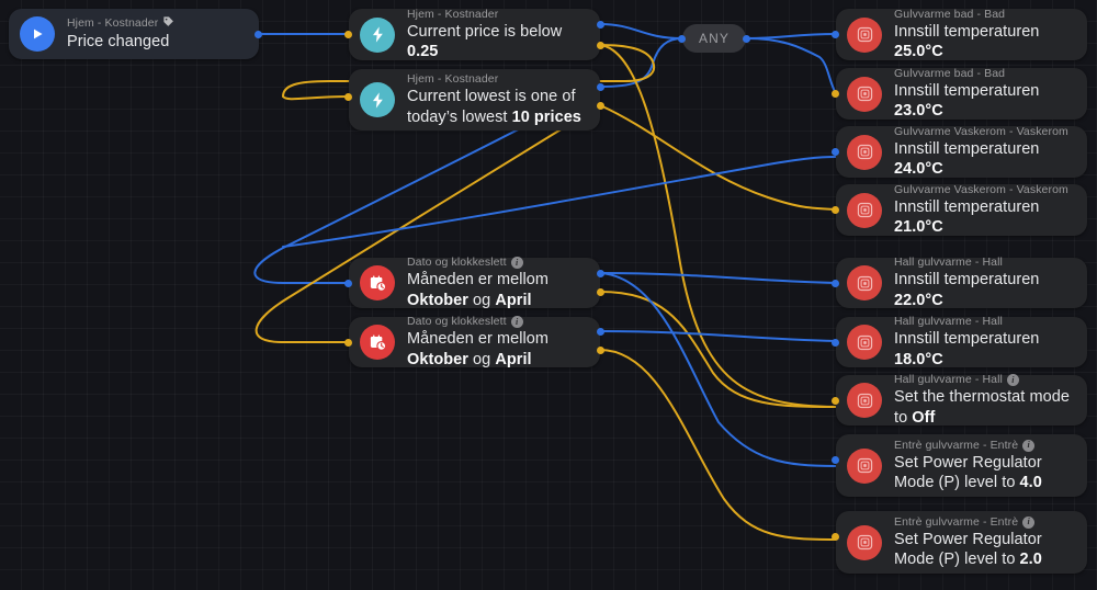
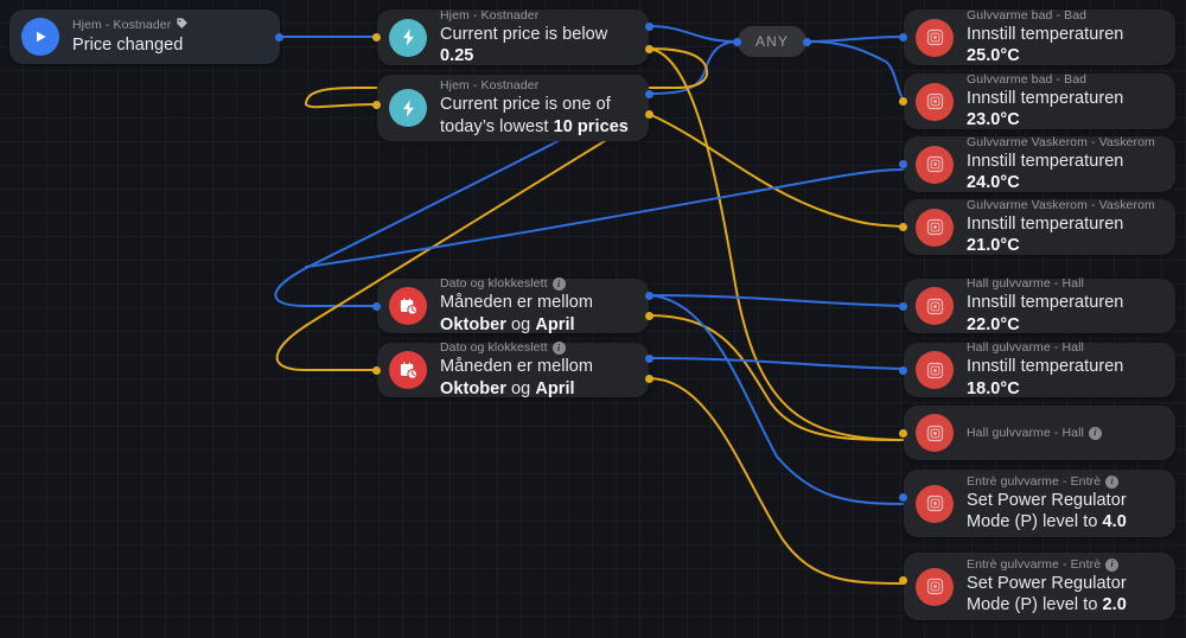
  Hjem - Kostnader
  Price changed
  ANY
  Hjem - Kostnader
  Current price is below 0.25
  Hjem - Kostnader
- Current lowest is one of today’s lowest 10 prices
+ Current price is one of today’s lowest 10 prices
  Dato og klokkeslett
  i
  Måneden er mellom Oktober og April
  Dato og klokkeslett
  i
  Måneden er mellom Oktober og April
  Gulvvarme bad - Bad
  Innstill temperaturen 25.0°C
  Gulvvarme bad - Bad
  Innstill temperaturen 23.0°C
  Gulvvarme Vaskerom - Vaskerom
  Innstill temperaturen 24.0°C
  Gulvvarme Vaskerom - Vaskerom
  Innstill temperaturen 21.0°C
  Hall gulvvarme - Hall
  Innstill temperaturen 22.0°C
  Hall gulvvarme - Hall
  Innstill temperaturen 18.0°C
  Hall gulvvarme - Hall
  i
- Set the thermostat mode to Off
  Entrè gulvvarme - Entrè
  i
  Set Power Regulator Mode (P) level to 4.0
  Entrè gulvvarme - Entrè
  i
  Set Power Regulator Mode (P) level to 2.0
